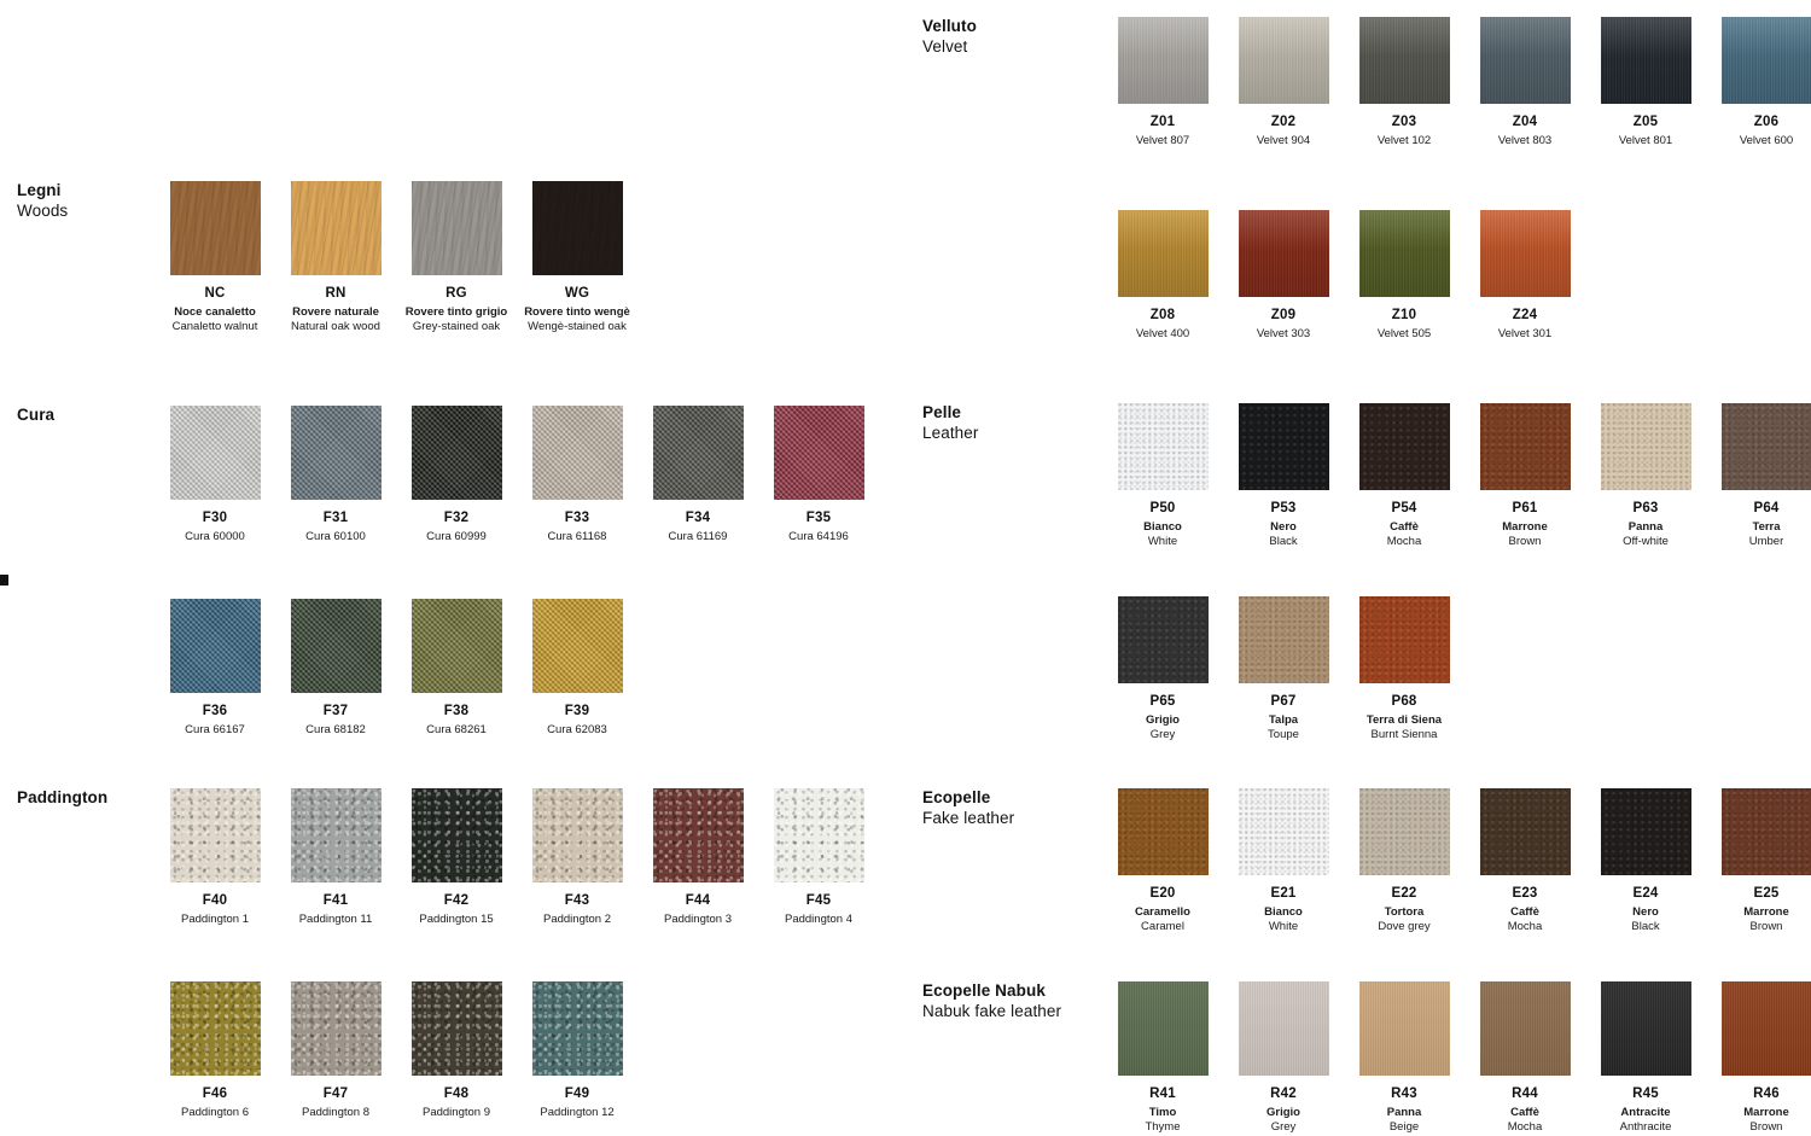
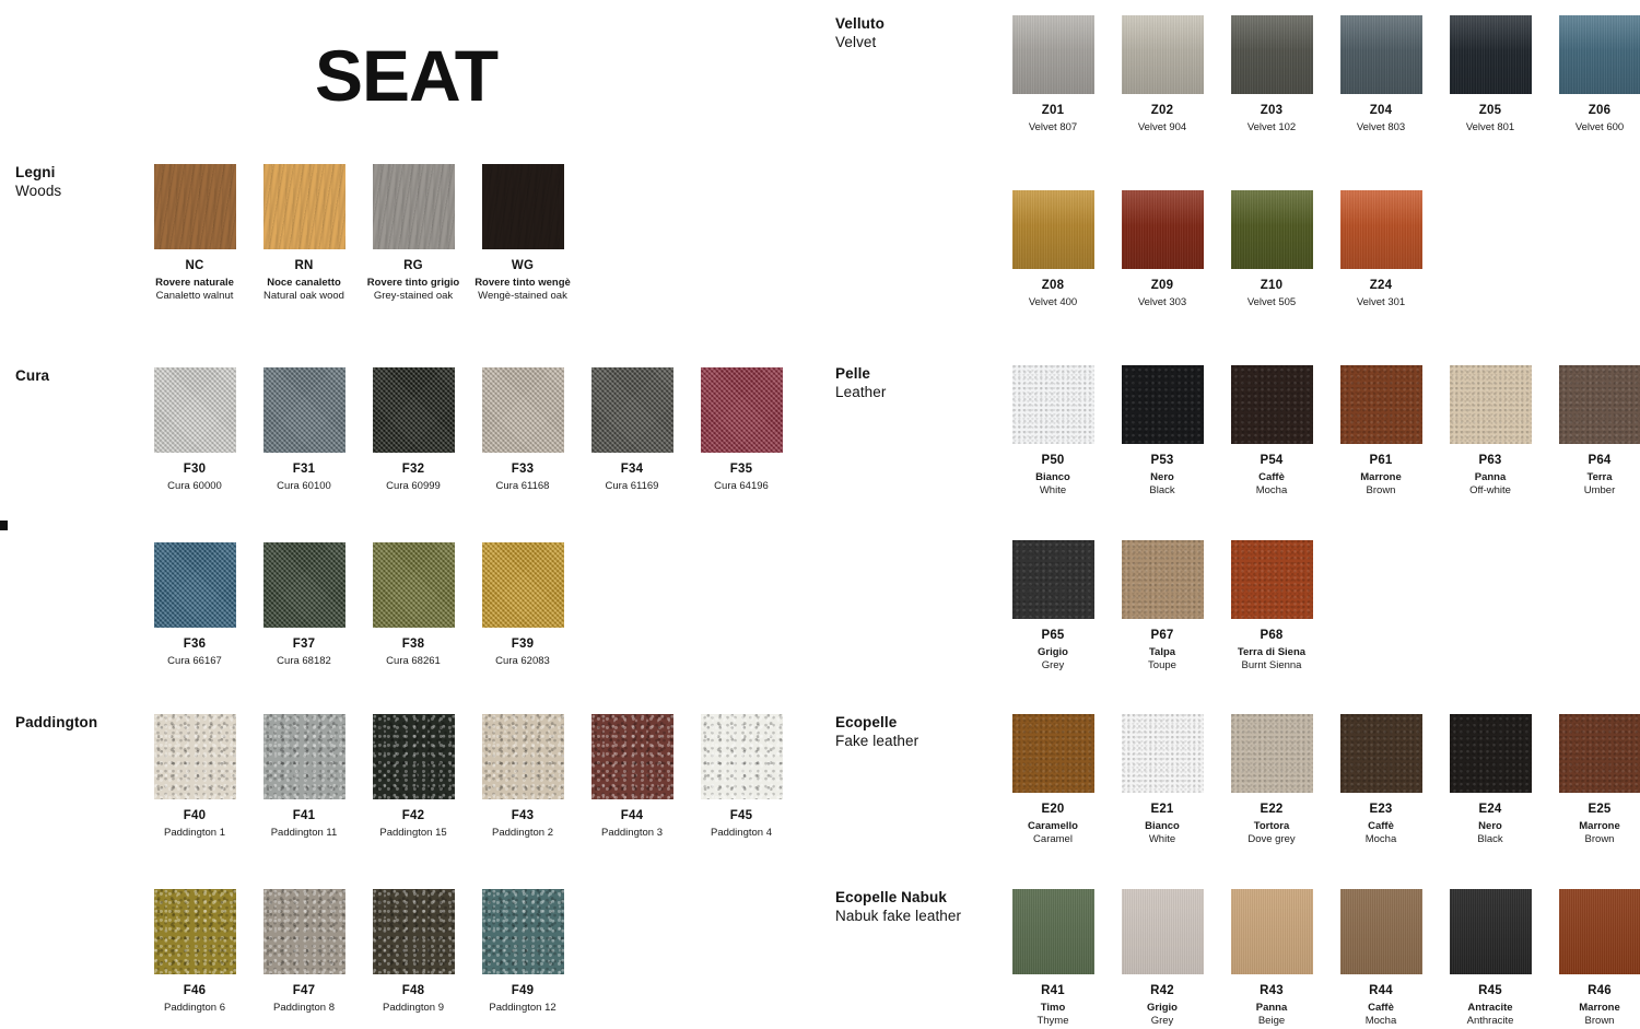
+ SEAT
  Legni
  Woods
  NC
- Noce canaletto
+ Rovere naturale
  Canaletto walnut
  RN
- Rovere naturale
+ Noce canaletto
  Natural oak wood
  RG
  Rovere tinto grigio
  Grey-stained oak
  WG
  Rovere tinto wengè
  Wengè-stained oak
  Cura
  F30
  Cura 60000
  F31
  Cura 60100
  F32
  Cura 60999
  F33
  Cura 61168
  F34
  Cura 61169
  F35
  Cura 64196
  F36
  Cura 66167
  F37
  Cura 68182
  F38
  Cura 68261
  F39
  Cura 62083
  Paddington
  F40
  Paddington 1
  F41
  Paddington 11
  F42
  Paddington 15
  F43
  Paddington 2
  F44
  Paddington 3
  F45
  Paddington 4
  F46
  Paddington 6
  F47
  Paddington 8
  F48
  Paddington 9
  F49
  Paddington 12
  Velluto
  Velvet
  Z01
  Velvet 807
  Z02
  Velvet 904
  Z03
  Velvet 102
  Z04
  Velvet 803
  Z05
  Velvet 801
  Z06
  Velvet 600
  Z08
  Velvet 400
  Z09
  Velvet 303
  Z10
  Velvet 505
  Z24
  Velvet 301
  Pelle
  Leather
  P50
  Bianco
  White
  P53
  Nero
  Black
  P54
  Caffè
  Mocha
  P61
  Marrone
  Brown
  P63
  Panna
  Off-white
  P64
  Terra
  Umber
  P65
  Grigio
  Grey
  P67
  Talpa
  Toupe
  P68
  Terra di Siena
  Burnt Sienna
  Ecopelle
  Fake leather
  E20
  Caramello
  Caramel
  E21
  Bianco
  White
  E22
  Tortora
  Dove grey
  E23
  Caffè
  Mocha
  E24
  Nero
  Black
  E25
  Marrone
  Brown
  Ecopelle Nabuk
  Nabuk fake leather
  R41
  Timo
  Thyme
  R42
  Grigio
  Grey
  R43
  Panna
  Beige
  R44
  Caffè
  Mocha
  R45
  Antracite
  Anthracite
  R46
  Marrone
  Brown
